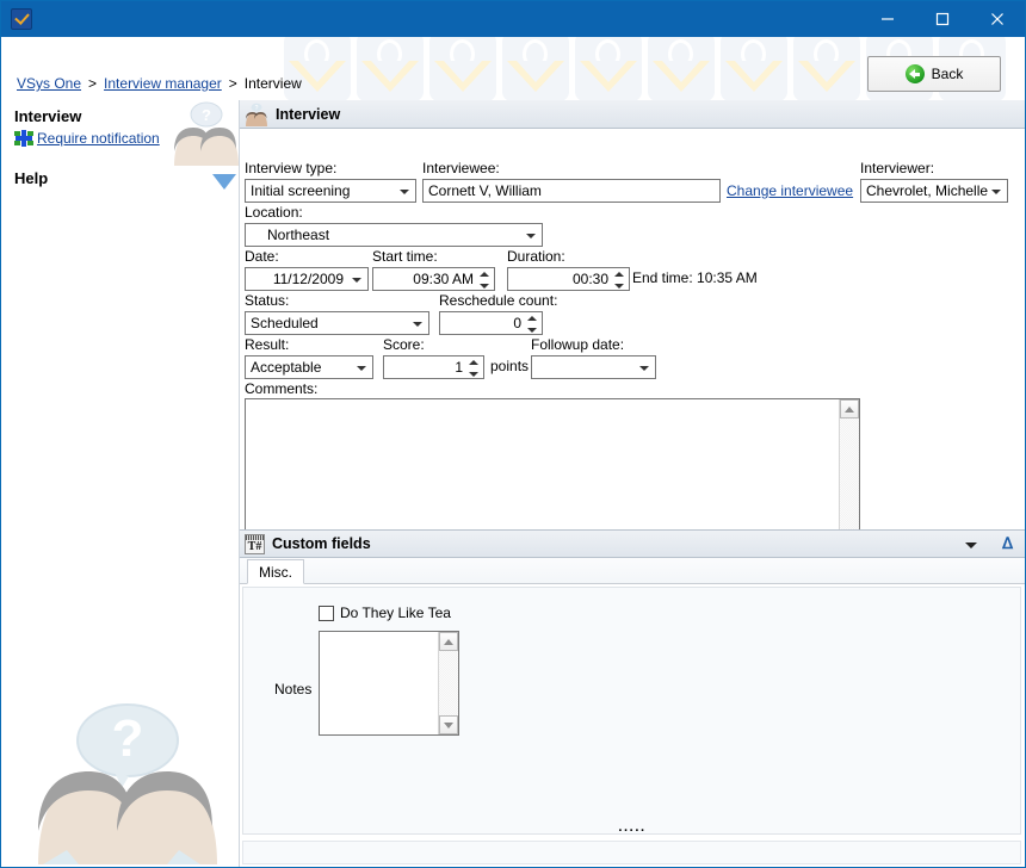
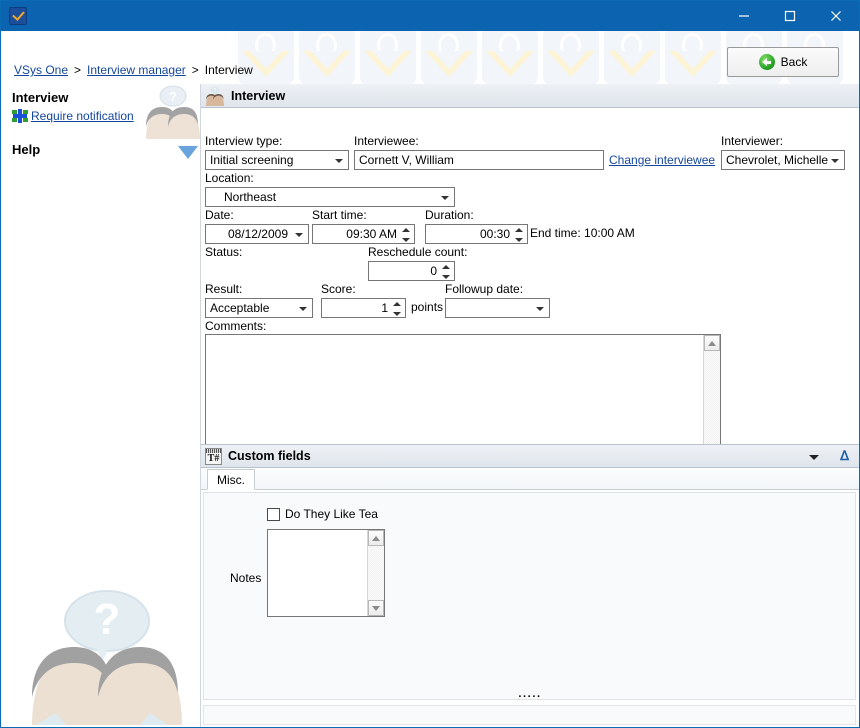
  VSys One
  >
  Interview manager
  >
  Interview
  Back
  Interview
  Require notification
  Help
  ?
  ?
  Interview
  Interview type:
  Initial screening
  Interviewee:
  Cornett V, William
  Change interviewee
  Interviewer:
  Chevrolet, Michelle
  Location:
  Northeast
  Date:
- 11/12/2009
+ 08/12/2009
  Start time:
  09:30 AM
  Duration:
  00:30
- End time: 10:35 AM
+ End time: 10:00 AM
  Status:
- Scheduled
  Reschedule count:
  0
  Result:
  Acceptable
  Score:
  1
  points
  Followup date:
  Comments:
  T#
  Custom fields
  ᐃ
  Misc.
  Do They Like Tea
  Notes
  ·····
